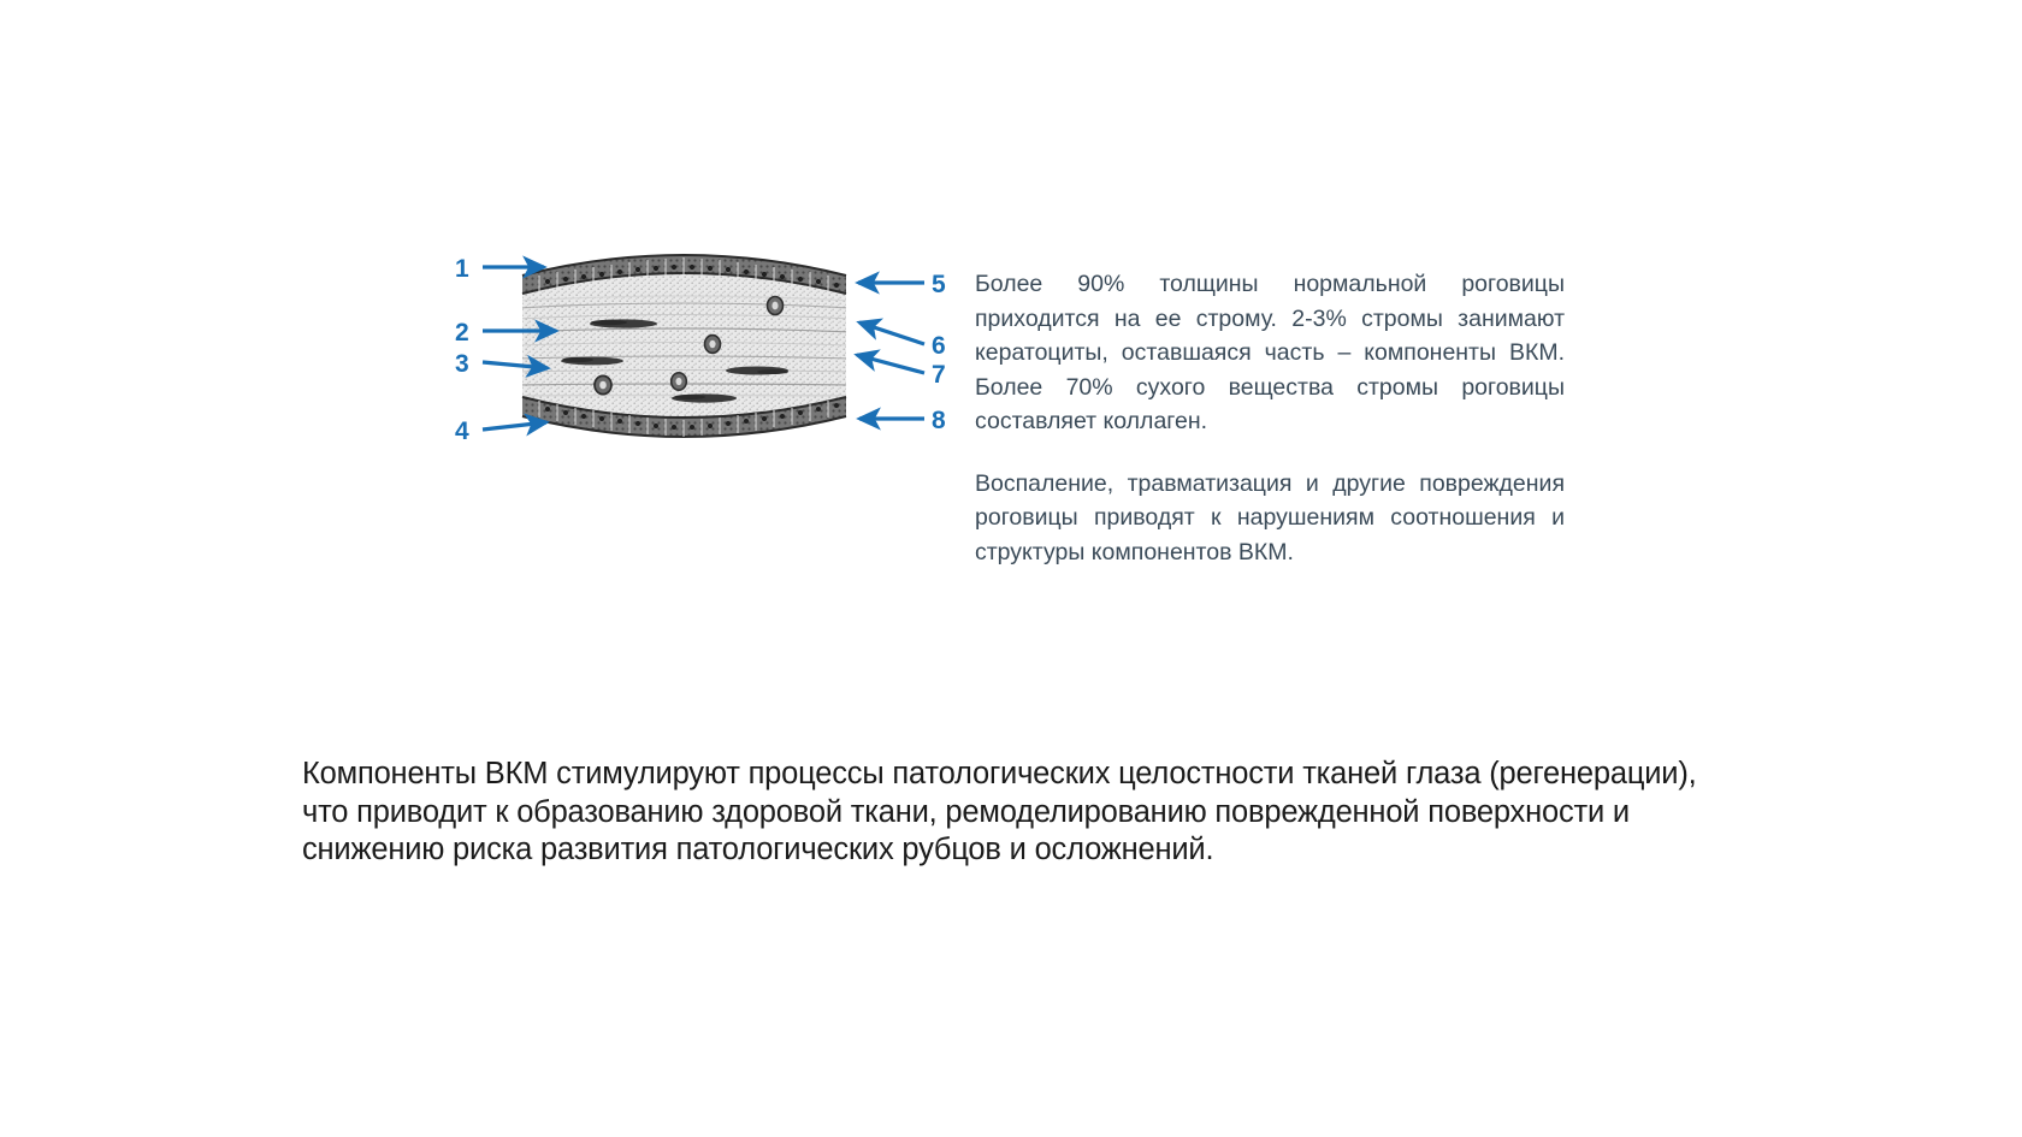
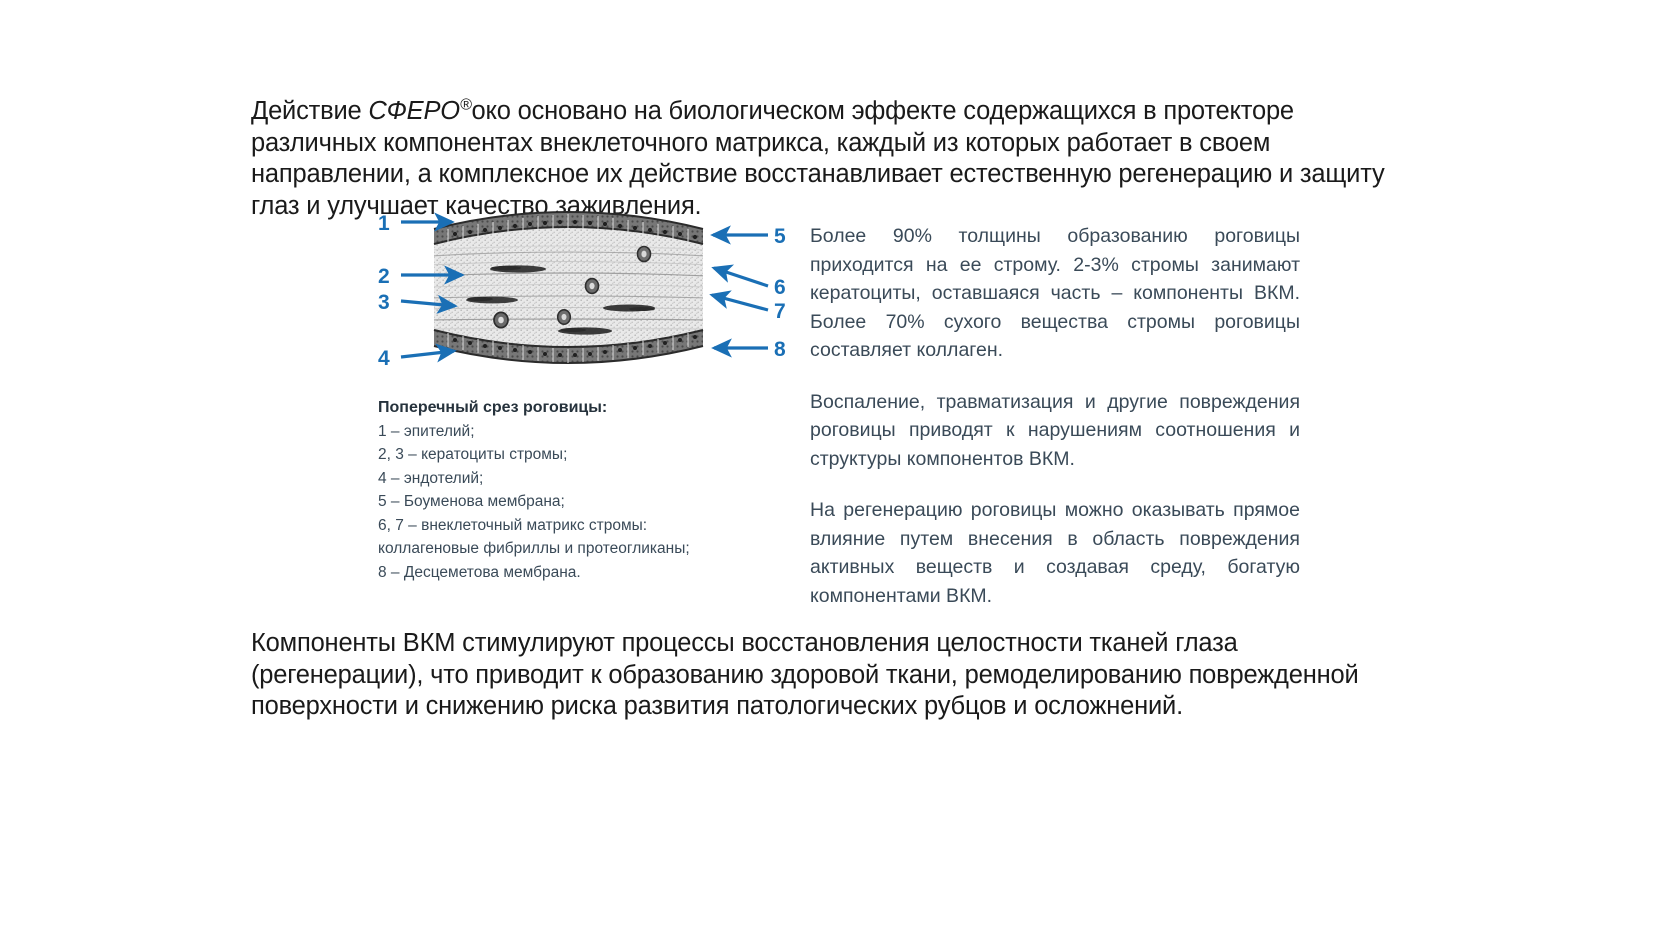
+ Действие СФЕРО®око основано на биологическом эффекте содержащихся в протекторе различных компонентах внеклеточного матрикса, каждый из которых работает в своем направлении, а комплексное их действие восстанавливает естественную регенерацию и защиту глаз и улучшает качество заживления.
  1
  2
  3
  4
  5
  6
  7
  8
+ Поперечный срез роговицы:
+ 1 – эпителий;
+ 2, 3 – кератоциты стромы;
+ 4 – эндотелий;
+ 5 – Боуменова мембрана;
+ 6, 7 – внеклеточный матрикс стромы:
+ коллагеновые фибриллы и протеогликаны;
+ 8 – Десцеметова мембрана.
- Более 90% толщины нормальной роговицы приходится на ее строму. 2-3% стромы занимают кератоциты, оставшаяся часть – компоненты ВКМ. Более 70% сухого вещества стромы роговицы составляет коллаген.
+ Более 90% толщины образованию роговицы приходится на ее строму. 2-3% стромы занимают кератоциты, оставшаяся часть – компоненты ВКМ. Более 70% сухого вещества стромы роговицы составляет коллаген.
  Воспаление, травматизация и другие повреждения роговицы приводят к нарушениям соотношения и структуры компонентов ВКМ.
+ На регенерацию роговицы можно оказывать прямое влияние путем внесения в область повреждения активных веществ и создавая среду, богатую компонентами ВКМ.
- Компоненты ВКМ стимулируют процессы патологических целостности тканей глаза (регенерации), что приводит к образованию здоровой ткани, ремоделированию поврежденной поверхности и снижению риска развития патологических рубцов и осложнений.
+ Компоненты ВКМ стимулируют процессы восстановления целостности тканей глаза (регенерации), что приводит к образованию здоровой ткани, ремоделированию поврежденной поверхности и снижению риска развития патологических рубцов и осложнений.
